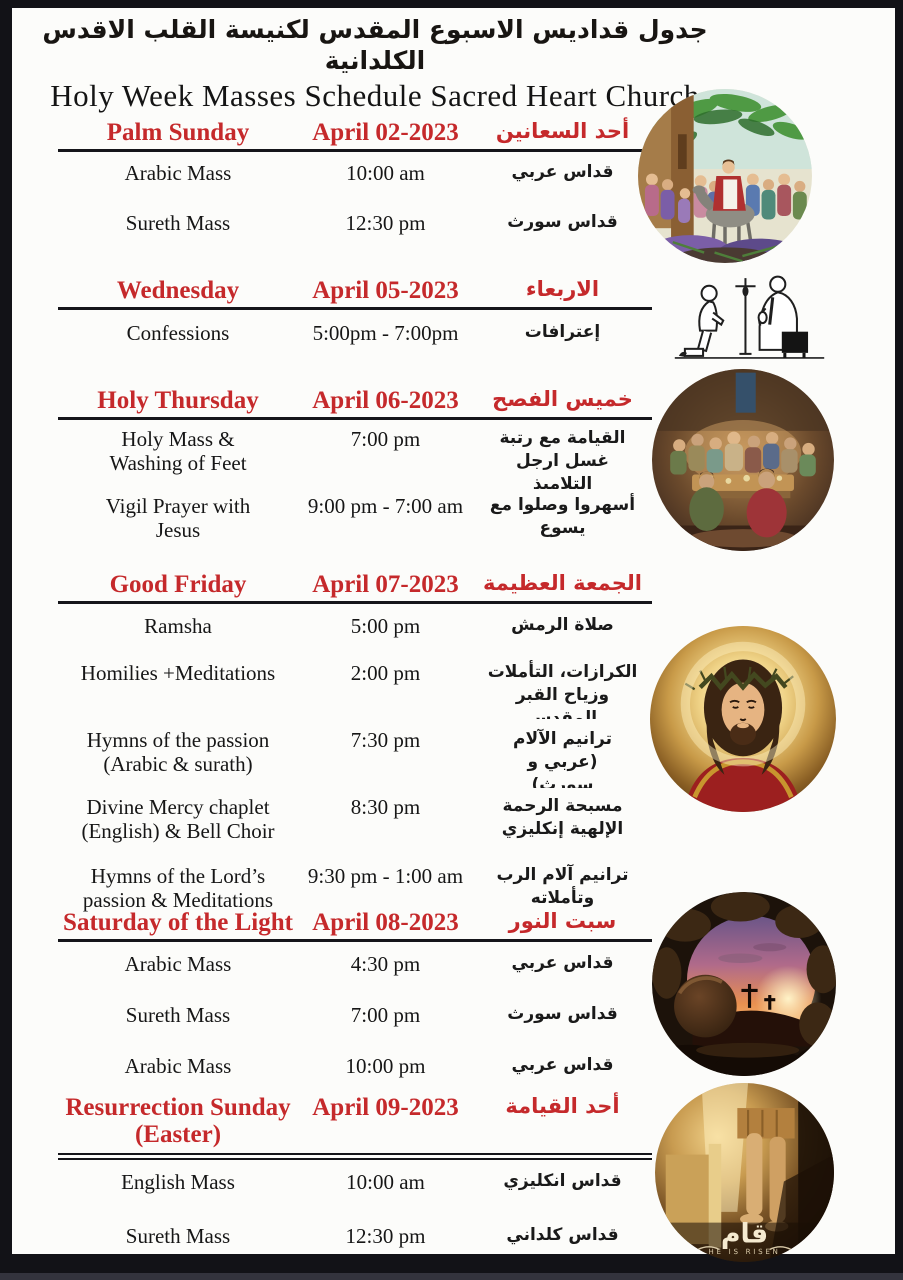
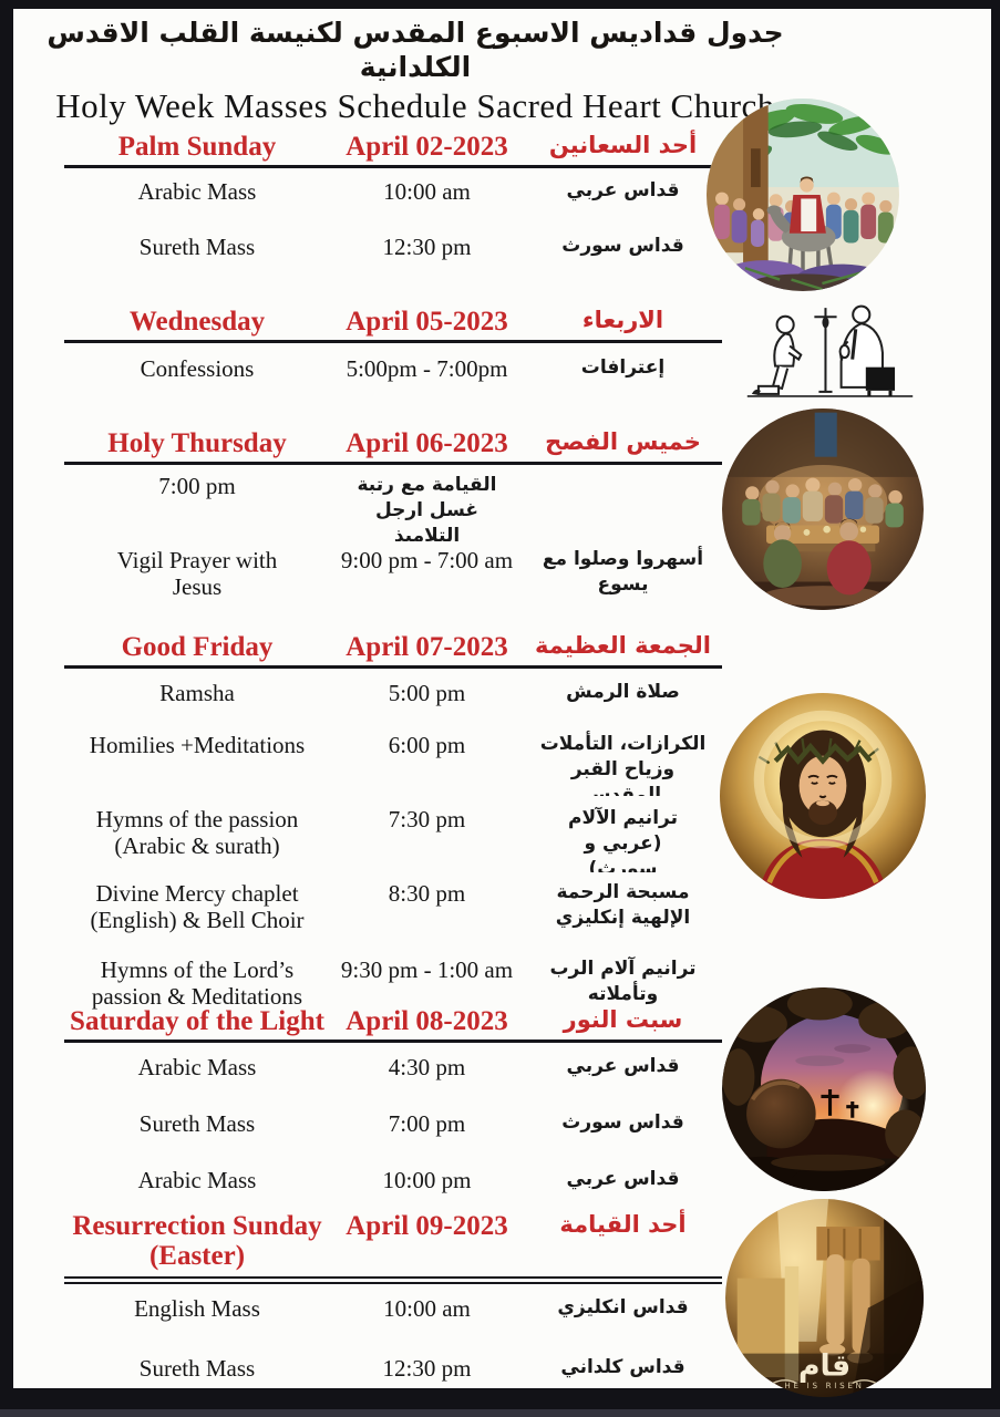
  جدول قداديس الاسبوع المقدس لكنيسة القلب الاقدس الكلدانية
  Holy Week Masses Schedule Sacred Heart Churc
  Palm Sunday
  April 02-2023
  أحد السعانين
  Arabic Mass
  10:00 am
  قداس عربي
  Sureth Mass
  12:30 pm
  قداس سورث
  Wednesday
  April 05-2023
  الاربعاء
  Confessions
  5:00pm - 7:00pm
  إعترافات
  Holy Thursday
  April 06-2023
  خميس الفصح
- Holy Mass & Washing of Feet
  7:00 pm
  القيامة مع رتبة غسل ارجل التلاميذ
  Vigil Prayer with Jesus
  9:00 pm - 7:00 am
  أسهروا وصلوا مع يسوع
  Good Friday
  April 07-2023
  الجمعة العظيمة
  Ramsha
  5:00 pm
  صلاة الرمش
  Homilies +Meditations
- 2:00 pm
+ 6:00 pm
  الكرازات، التأملات وزياح القبر المقدس
  Hymns of the passion (Arabic & surath)
  7:30 pm
  ترانيم الآلام (عربي و سورث)
  Divine Mercy chaplet (English) & Bell Choir
  8:30 pm
  مسبحة الرحمة الإلهية إنكليزي
  Hymns of the Lord’s passion & Meditations
  9:30 pm - 1:00 am
  ترانيم آلام الرب وتأملاته
  Saturday of the Light
  April 08-2023
  سبت النور
  Arabic Mass
  4:30 pm
  قداس عربي
  Sureth Mass
  7:00 pm
  قداس سورث
  Arabic Mass
  10:00 pm
  قداس عربي
  Resurrection Sunday (Easter)
  April 09-2023
  أحد القيامة
  English Mass
  10:00 am
  قداس انكليزي
  Sureth Mass
  12:30 pm
  قداس كلداني
  قام
  HE IS RISEN
